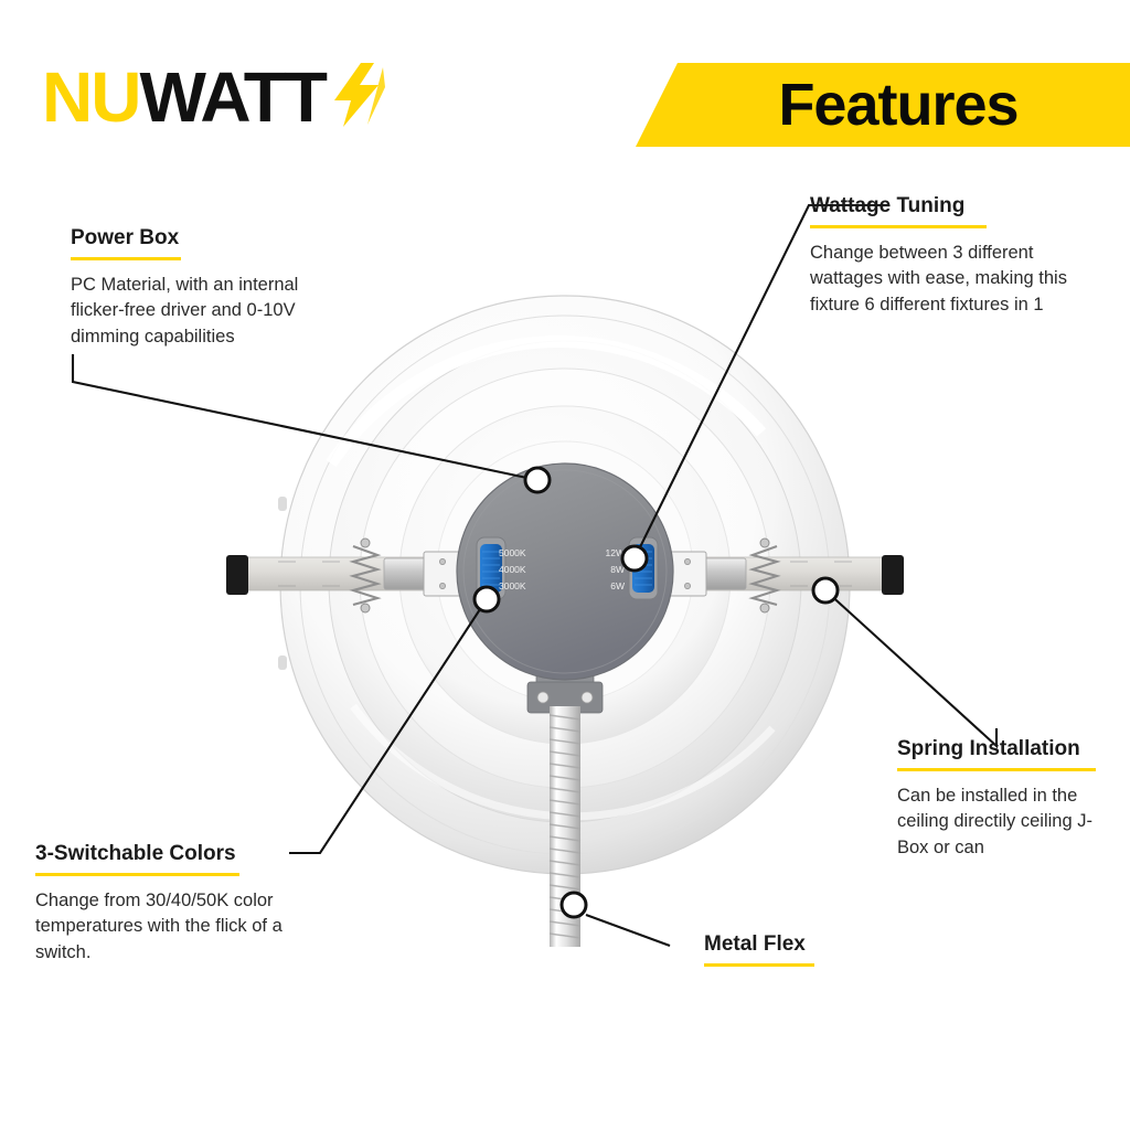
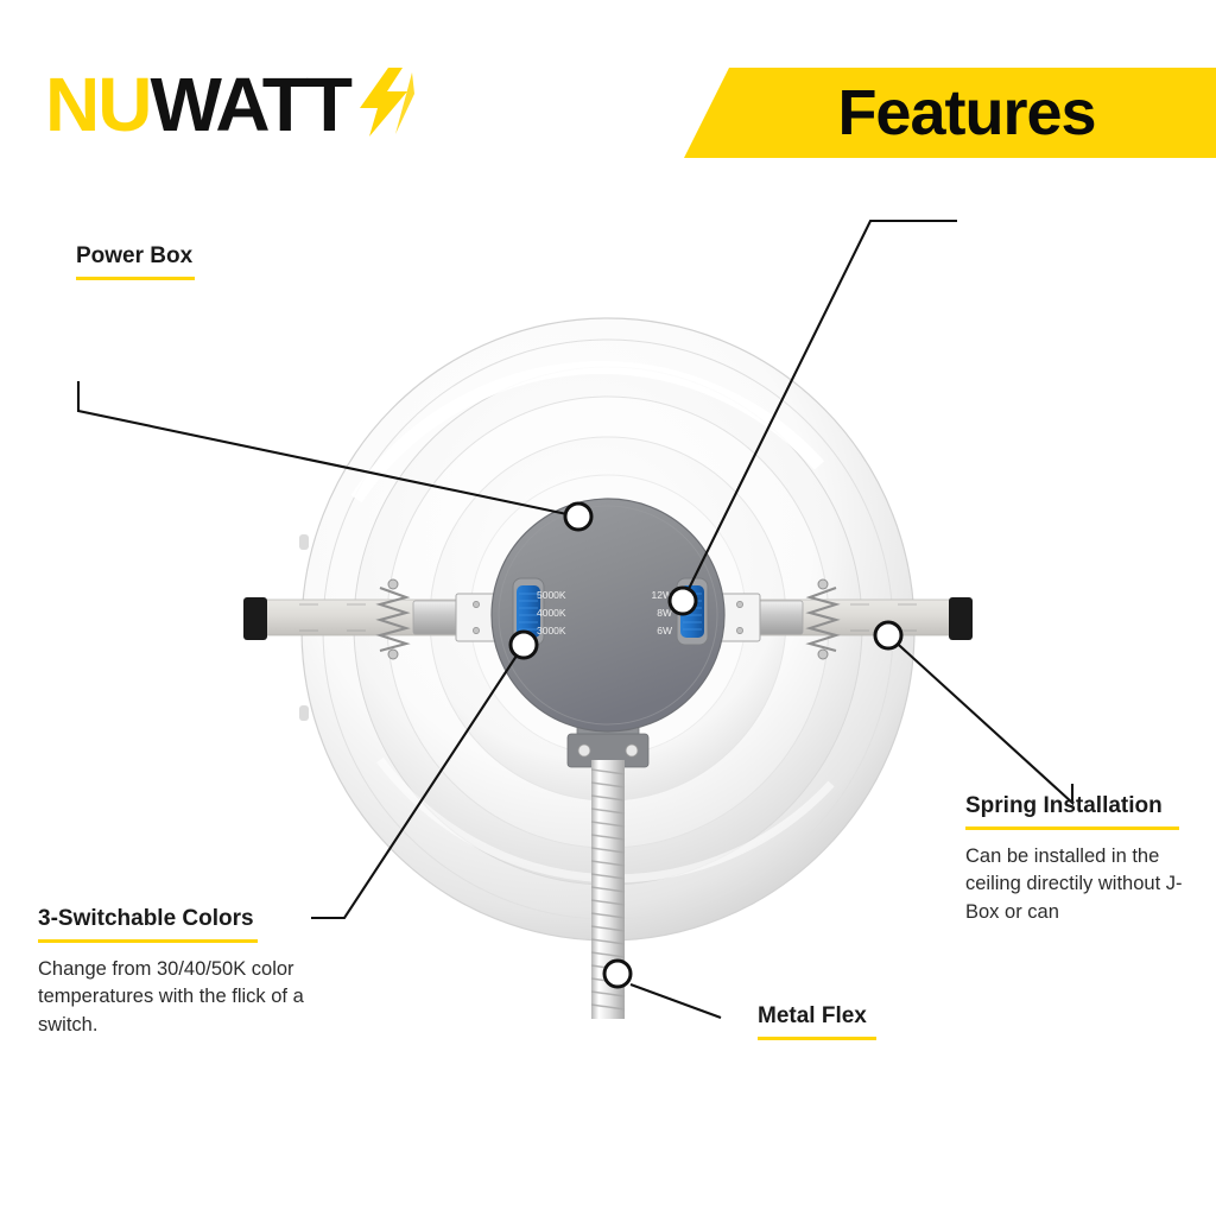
  NUWATT
  Features
  5000K
  4000K
  3000K
  12W
  8W
  6W
  Power Box
- PC Material, with an internal flicker-free driver and 0-10V dimming capabilities
- Wattage Tuning
- Change between 3 different wattages with ease, making this fixture 6 different fixtures in 1
  Spring Installation
- Can be installed in the ceiling directily ceiling J-Box or can
+ Can be installed in the ceiling directily without J-Box or can
  3-Switchable Colors
  Change from 30/40/50K color temperatures with the flick of a switch.
  Metal Flex
